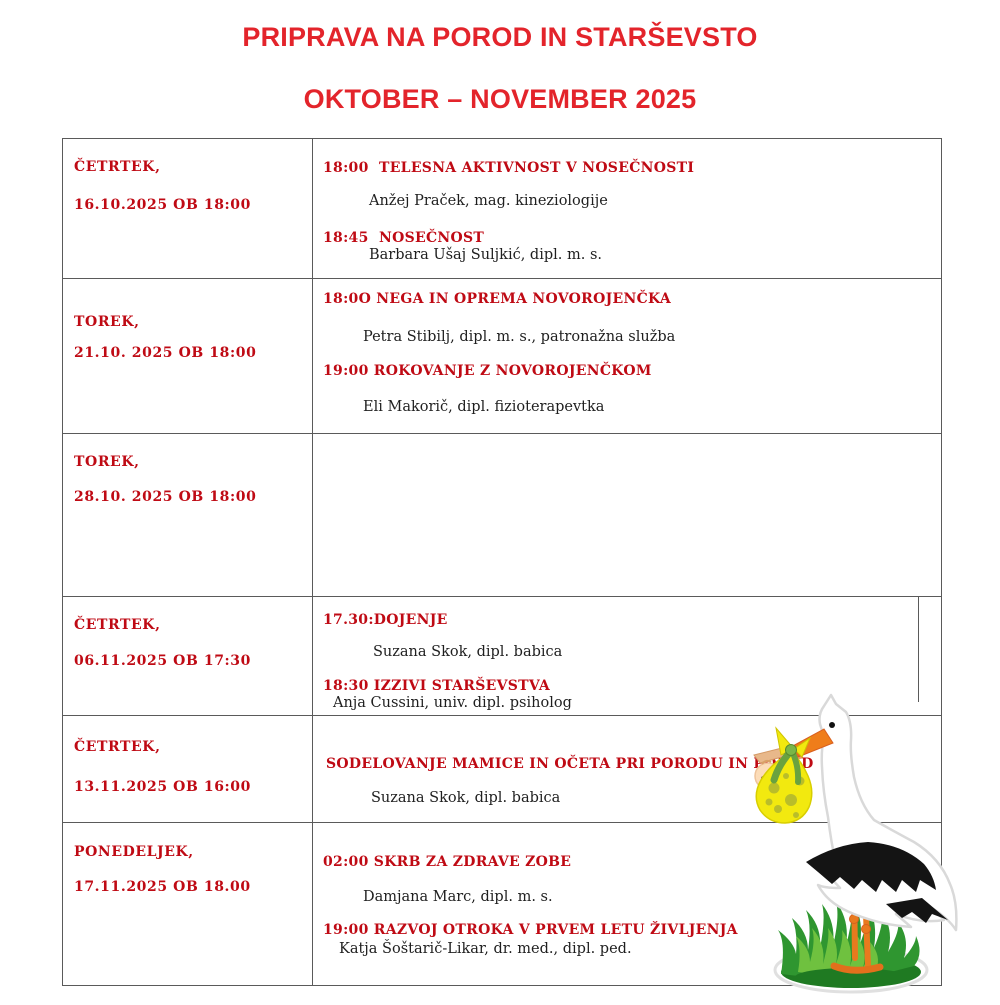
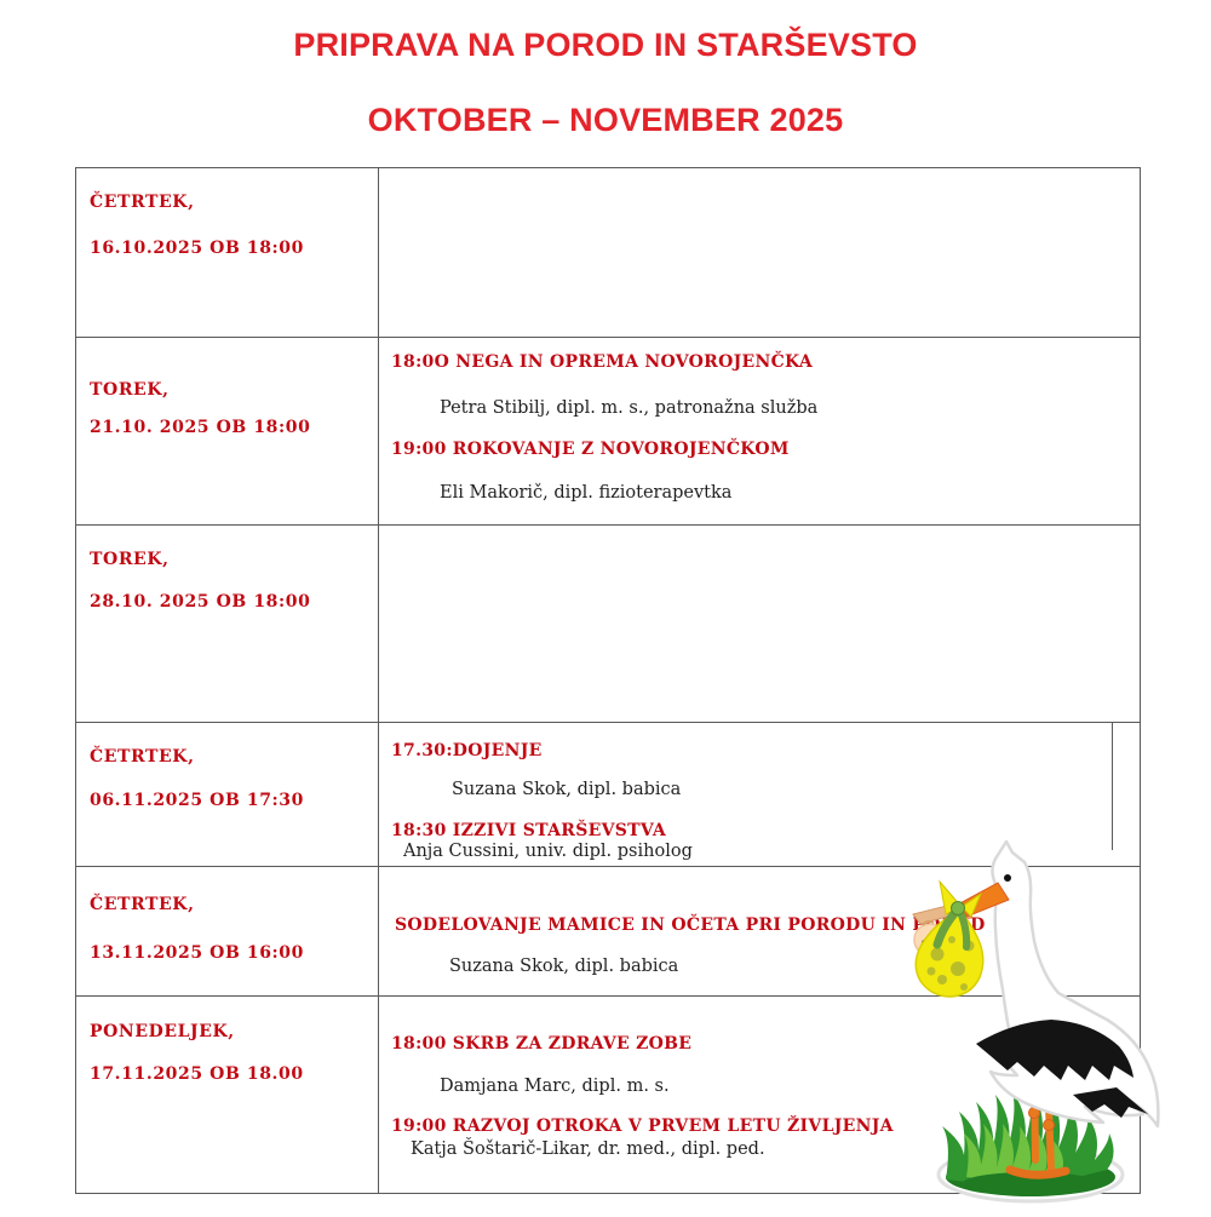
  PRIPRAVA NA POROD IN STARŠEVSTO
  OKTOBER – NOVEMBER 2025
  ČETRTEK,
  16.10.2025 OB 18:00
- 18:00 TELESNA AKTIVNOST V NOSEČNOSTI
- Anžej Praček, mag. kineziologije
- 18:45 NOSEČNOST
- Barbara Ušaj Suljkić, dipl. m. s.
  TOREK,
  21.10. 2025 OB 18:00
  18:0O NEGA IN OPREMA NOVOROJENČKA
  Petra Stibilj, dipl. m. s., patronažna služba
  19:00 ROKOVANJE Z NOVOROJENČKOM
  Eli Makorič, dipl. fizioterapevtka
  TOREK,
  28.10. 2025 OB 18:00
  ČETRTEK,
  06.11.2025 OB 17:30
  17.30:DOJENJE
  Suzana Skok, dipl. babica
  18:30 IZZIVI STARŠEVSTVA
  Anja Cussini, univ. dipl. psiholog
  ČETRTEK,
  13.11.2025 OB 16:00
  SODELOVANJE MAMICE IN OČETA PRI PORODU IN PD
  Suzana Skok, dipl. babica
  PONEDELJEK,
  17.11.2025 OB 18.00
- 02:00 SKRB ZA ZDRAVE ZOBE
+ 18:00 SKRB ZA ZDRAVE ZOBE
  Damjana Marc, dipl. m. s.
  19:00 RAZVOJ OTROKA V PRVEM LETU ŽIVLJENJA
  Katja Šoštarič-Likar, dr. med., dipl. ped.
